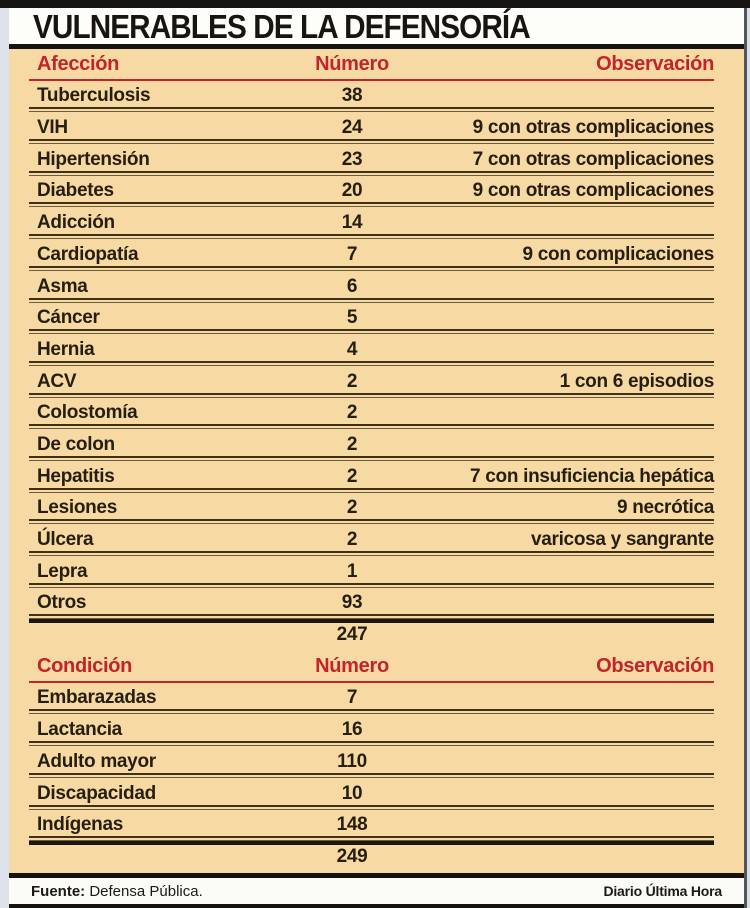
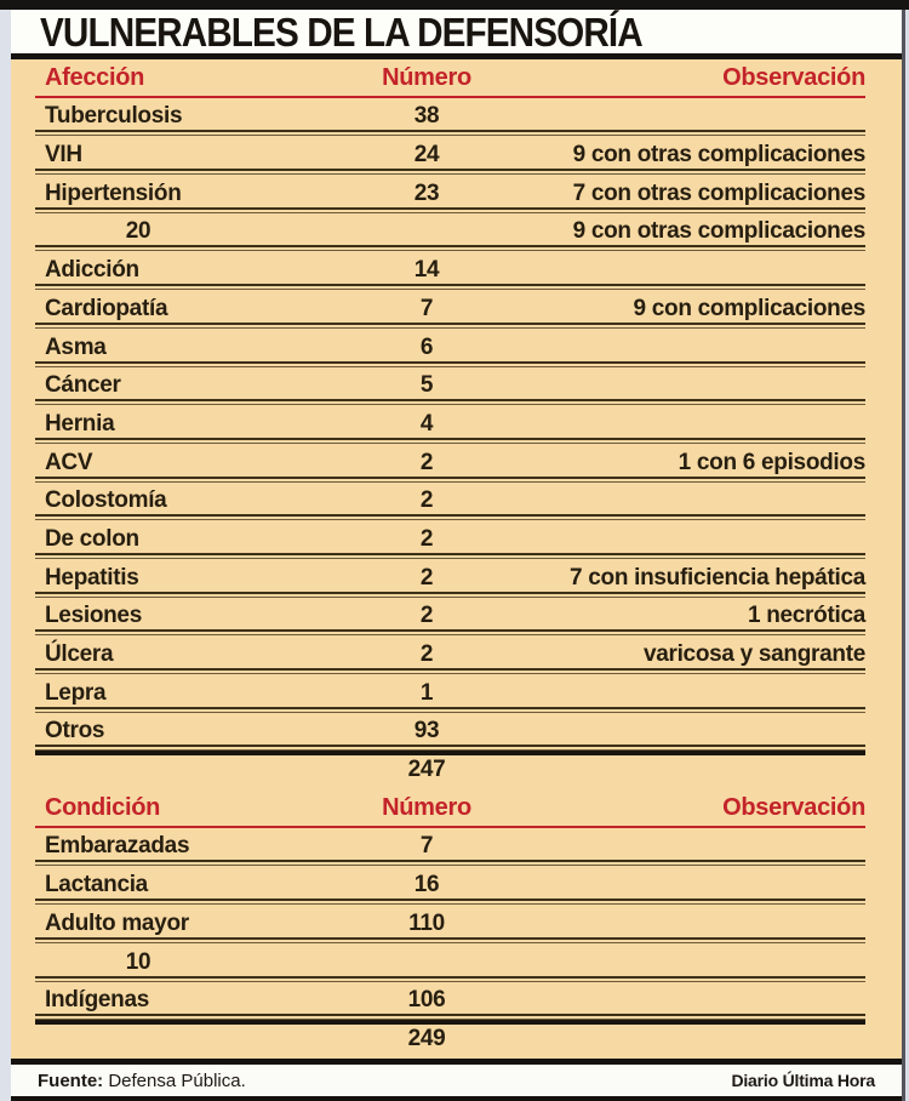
  VULNERABLES DE LA DEFENSORÍA
  Afección
  Número
  Observación
  Tuberculosis
  38
  VIH
  24
  9 con otras complicaciones
  Hipertensión
  23
  7 con otras complicaciones
- Diabetes
  20
  9 con otras complicaciones
  Adicción
  14
  Cardiopatía
  7
  9 con complicaciones
  Asma
  6
  Cáncer
  5
  Hernia
  4
  ACV
  2
  1 con 6 episodios
  Colostomía
  2
  De colon
  2
  Hepatitis
  2
  7 con insuficiencia hepática
  Lesiones
  2
- 9 necrótica
+ 1 necrótica
  Úlcera
  2
  varicosa y sangrante
  Lepra
  1
  Otros
  93
  247
  Condición
  Número
  Observación
  Embarazadas
  7
  Lactancia
  16
  Adulto mayor
  110
- Discapacidad
  10
  Indígenas
- 148
+ 106
  249
  Fuente: Defensa Pública.
  Diario Última Hora
